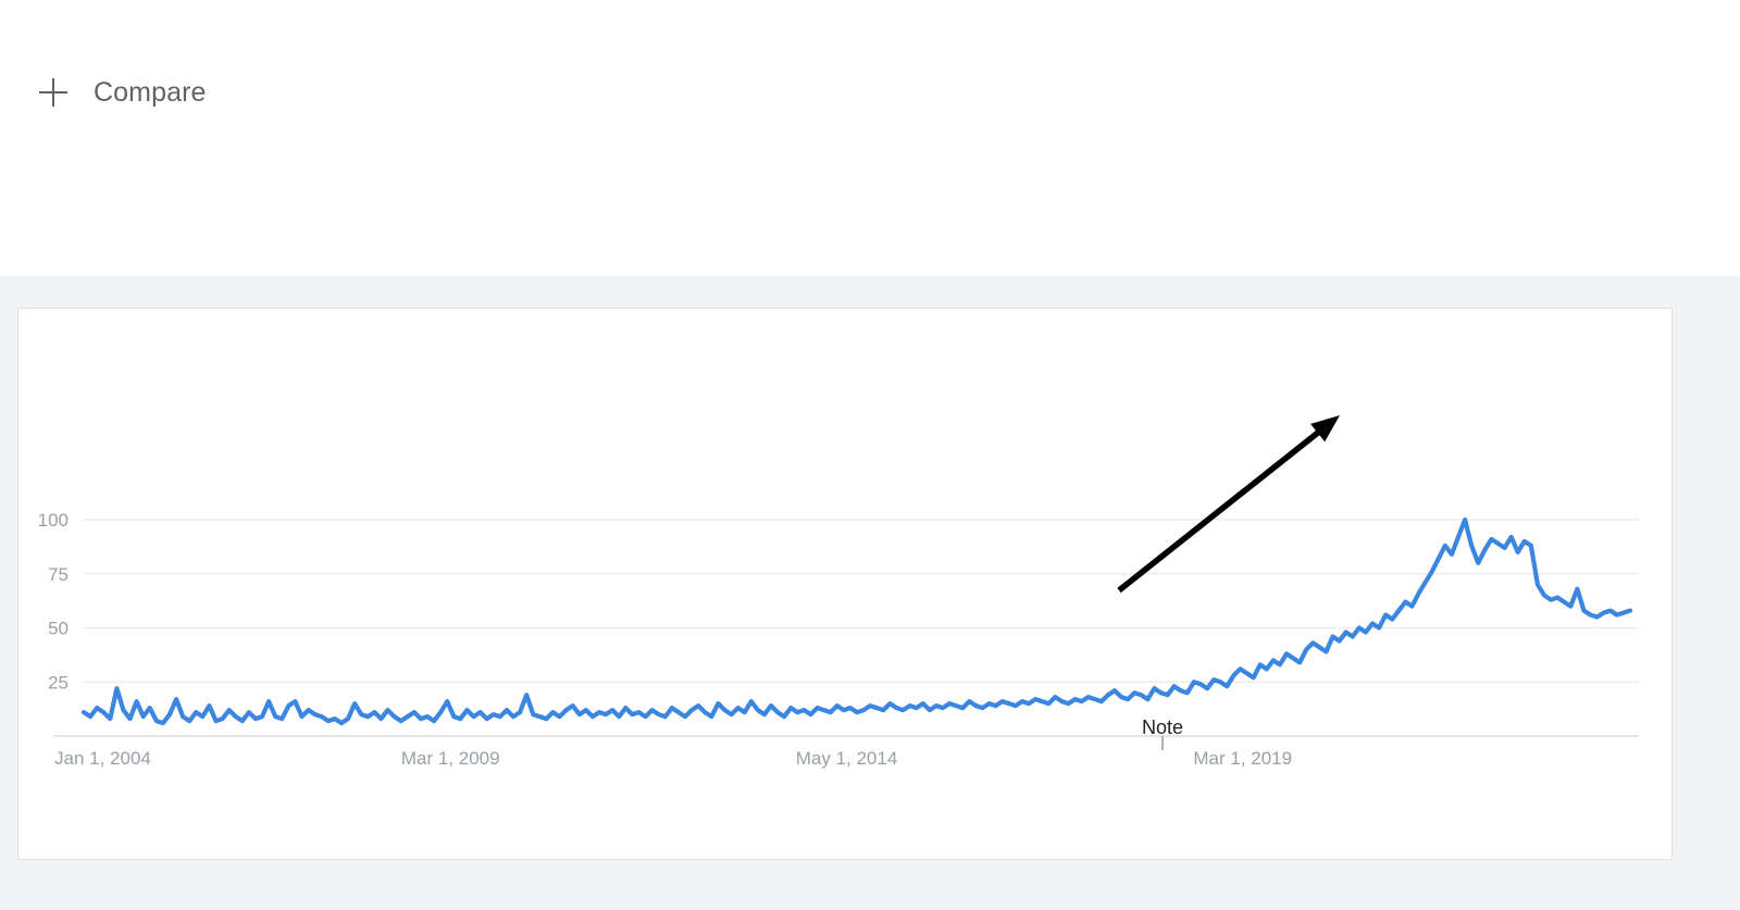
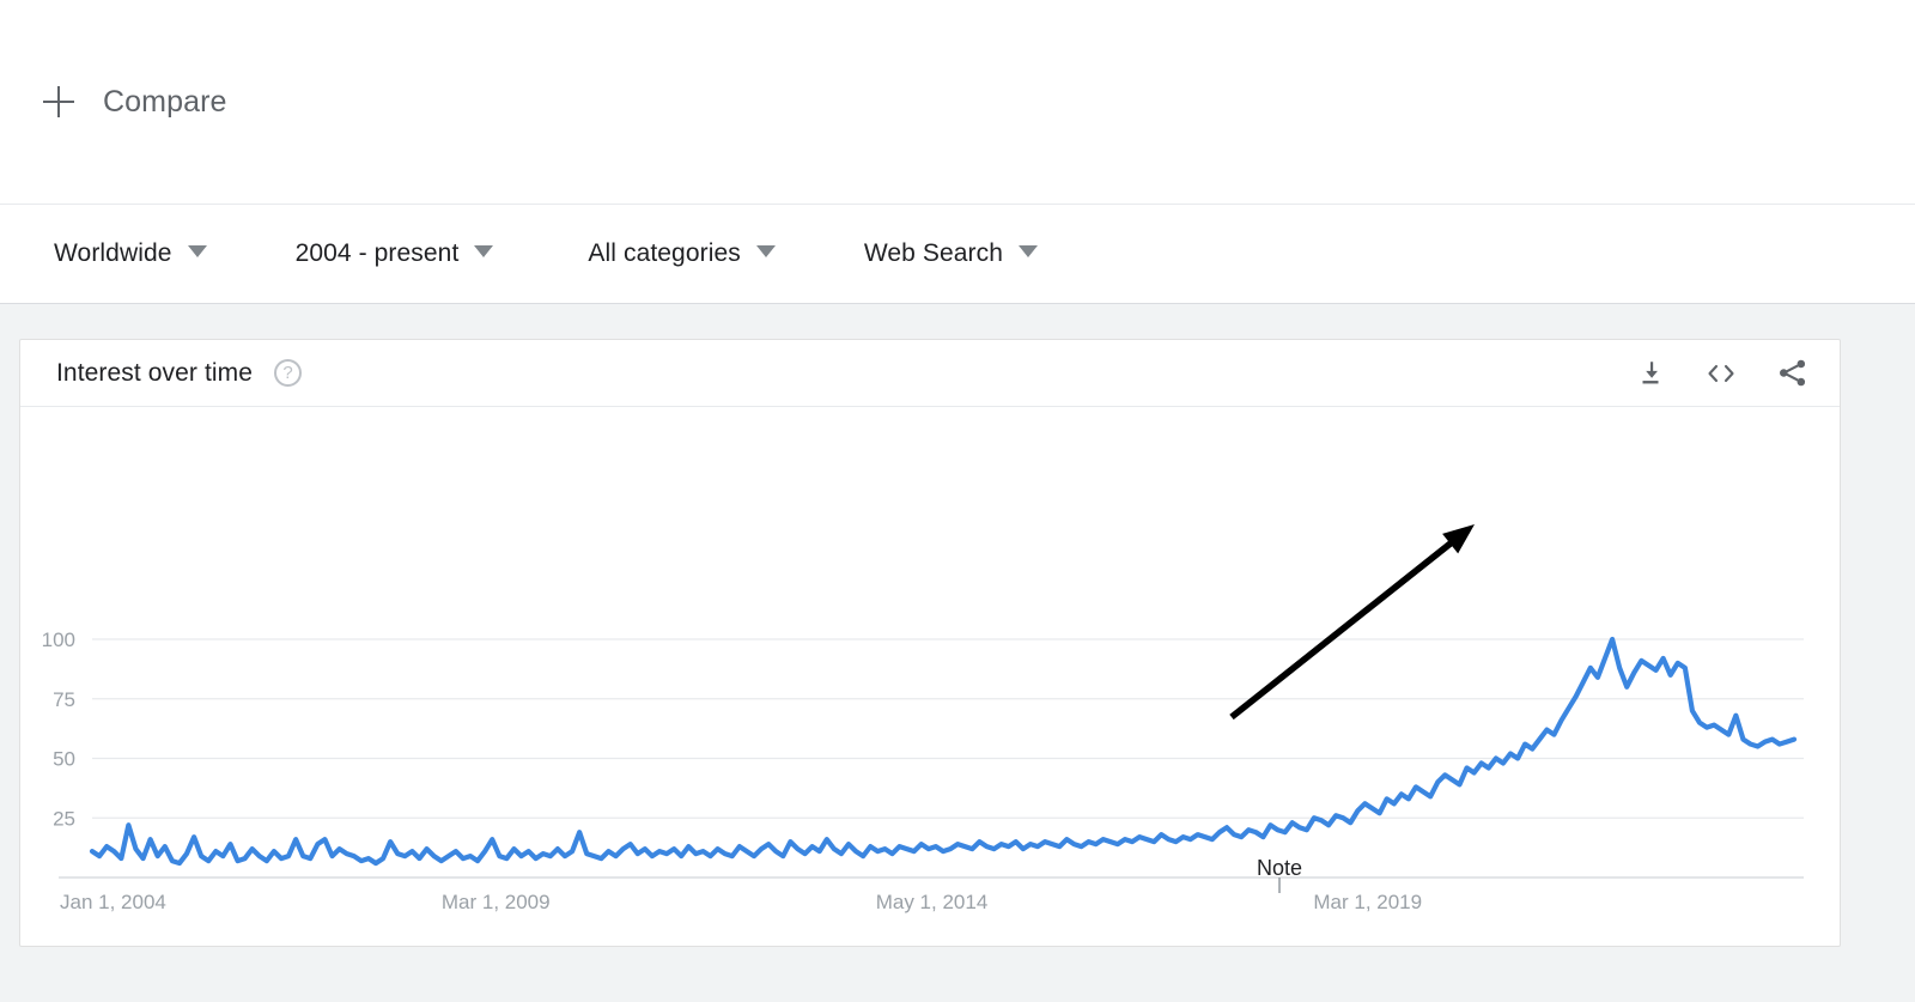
  Compare
+ Worldwide
+ 2004 - present
+ All categories
+ Web Search
+ Interest over time
+ ?
  25
  50
  75
  100
  Jan 1, 2004
  Mar 1, 2009
  May 1, 2014
  Mar 1, 2019
  Note
